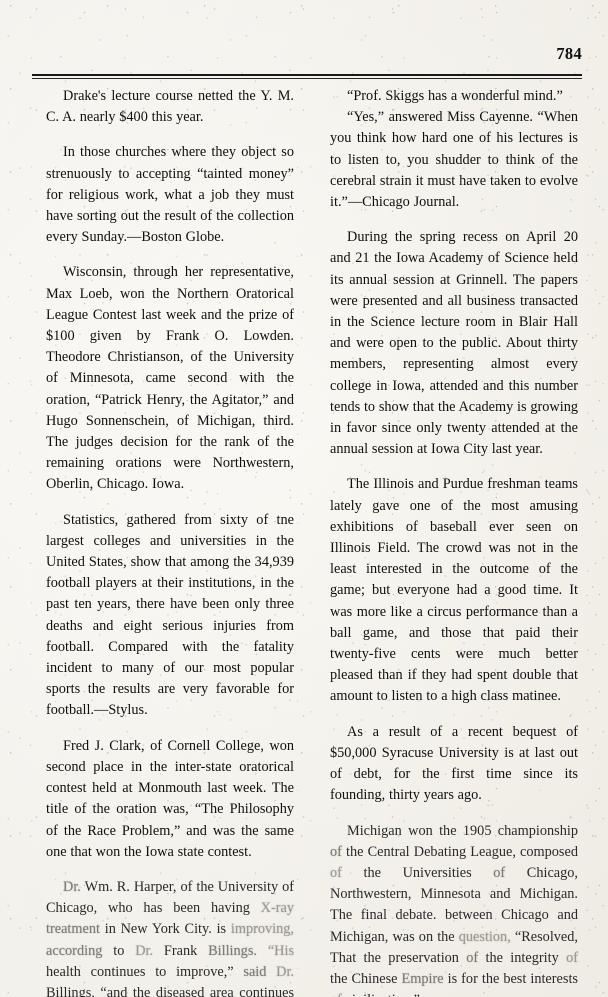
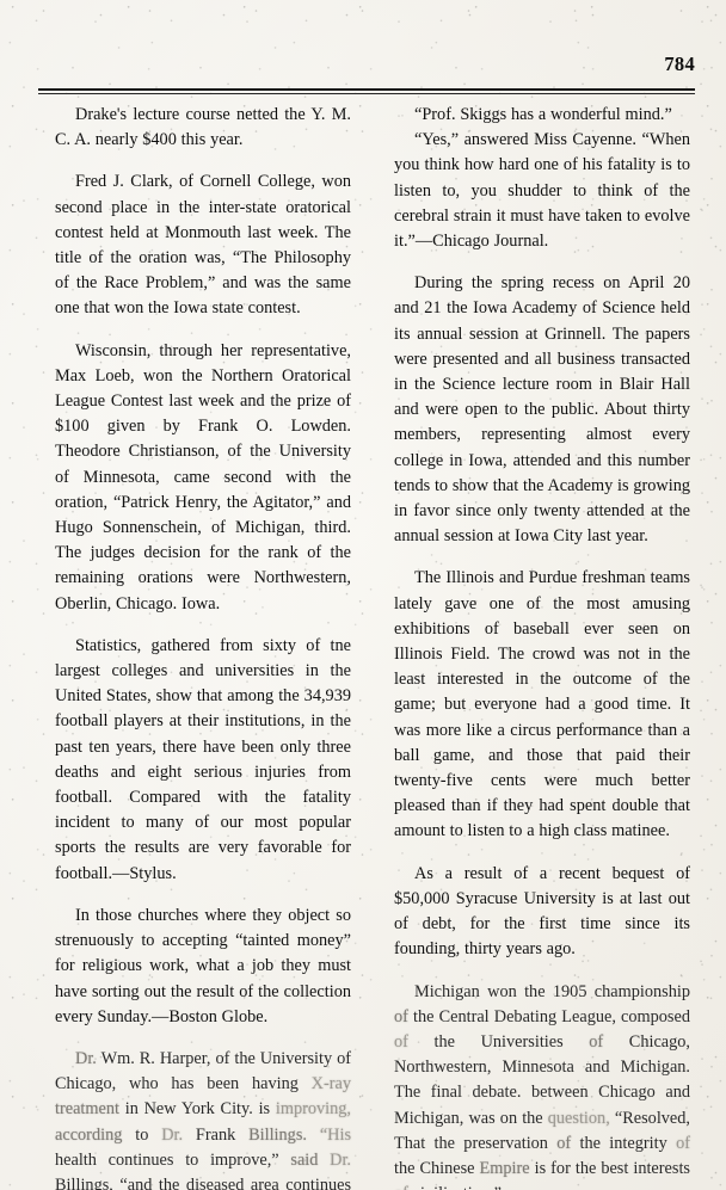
  784
  Drake's lecture course netted the Y. M. C. A. nearly $400 this year.
- In those churches where they object so strenuously to accepting “tainted money” for religious work, what a job they must have sorting out the result of the collection every Sunday.—Boston Globe.
+ Fred J. Clark, of Cornell College, won second place in the inter-state oratorical contest held at Monmouth last week. The title of the oration was, “The Philosophy of the Race Problem,” and was the same one that won the Iowa state contest.
  Wisconsin, through her representative, Max Loeb, won the Northern Oratorical League Contest last week and the prize of $100 given by Frank O. Lowden. Theodore Christianson, of the University of Minnesota, came second with the oration, “Patrick Henry, the Agitator,” and Hugo Sonnenschein, of Michigan, third. The judges decision for the rank of the remaining orations were Northwestern, Oberlin, Chicago. Iowa.
  Statistics, gathered from sixty of tne largest colleges and universities in the United States, show that among the 34,939 football players at their institutions, in the past ten years, there have been only three deaths and eight serious injuries from football. Compared with the fatality incident to many of our most popular sports the results are very favorable for football.—Stylus.
- Fred J. Clark, of Cornell College, won second place in the inter-state oratorical contest held at Monmouth last week. The title of the oration was, “The Philosophy of the Race Problem,” and was the same one that won the Iowa state contest.
+ In those churches where they object so strenuously to accepting “tainted money” for religious work, what a job they must have sorting out the result of the collection every Sunday.—Boston Globe.
  Dr. Wm. R. Harper, of the University of Chicago, who has been having X-ray treatment in New York City. is improving, according to Dr. Frank Billings. “His health continues to improve,” said Dr. Billings, “and the diseased area continues
  “Prof. Skiggs has a wonderful mind.”
- “Yes,” answered Miss Cayenne. “When you think how hard one of his lectures is to listen to, you shudder to think of the cerebral strain it must have taken to evolve it.”—Chicago Journal.
+ “Yes,” answered Miss Cayenne. “When you think how hard one of his fatality is to listen to, you shudder to think of the cerebral strain it must have taken to evolve it.”—Chicago Journal.
  During the spring recess on April 20 and 21 the Iowa Academy of Science held its annual session at Grinnell. The papers were presented and all business transacted in the Science lecture room in Blair Hall and were open to the public. About thirty members, representing almost every college in Iowa, attended and this number tends to show that the Academy is growing in favor since only twenty attended at the annual session at Iowa City last year.
  The Illinois and Purdue freshman teams lately gave one of the most amusing exhibitions of baseball ever seen on Illinois Field. The crowd was not in the least interested in the outcome of the game; but everyone had a good time. It was more like a circus performance than a ball game, and those that paid their twenty-five cents were much better pleased than if they had spent double that amount to listen to a high class matinee.
  As a result of a recent bequest of $50,000 Syracuse University is at last out of debt, for the first time since its founding, thirty years ago.
  Michigan won the 1905 championship of the Central Debating League, composed of the Universities of Chicago, Northwestern, Minnesota and Michigan. The final debate. between Chicago and Michigan, was on the question, “Resolved, That the preservation of the integrity of the Chinese Empire is for the best interests
